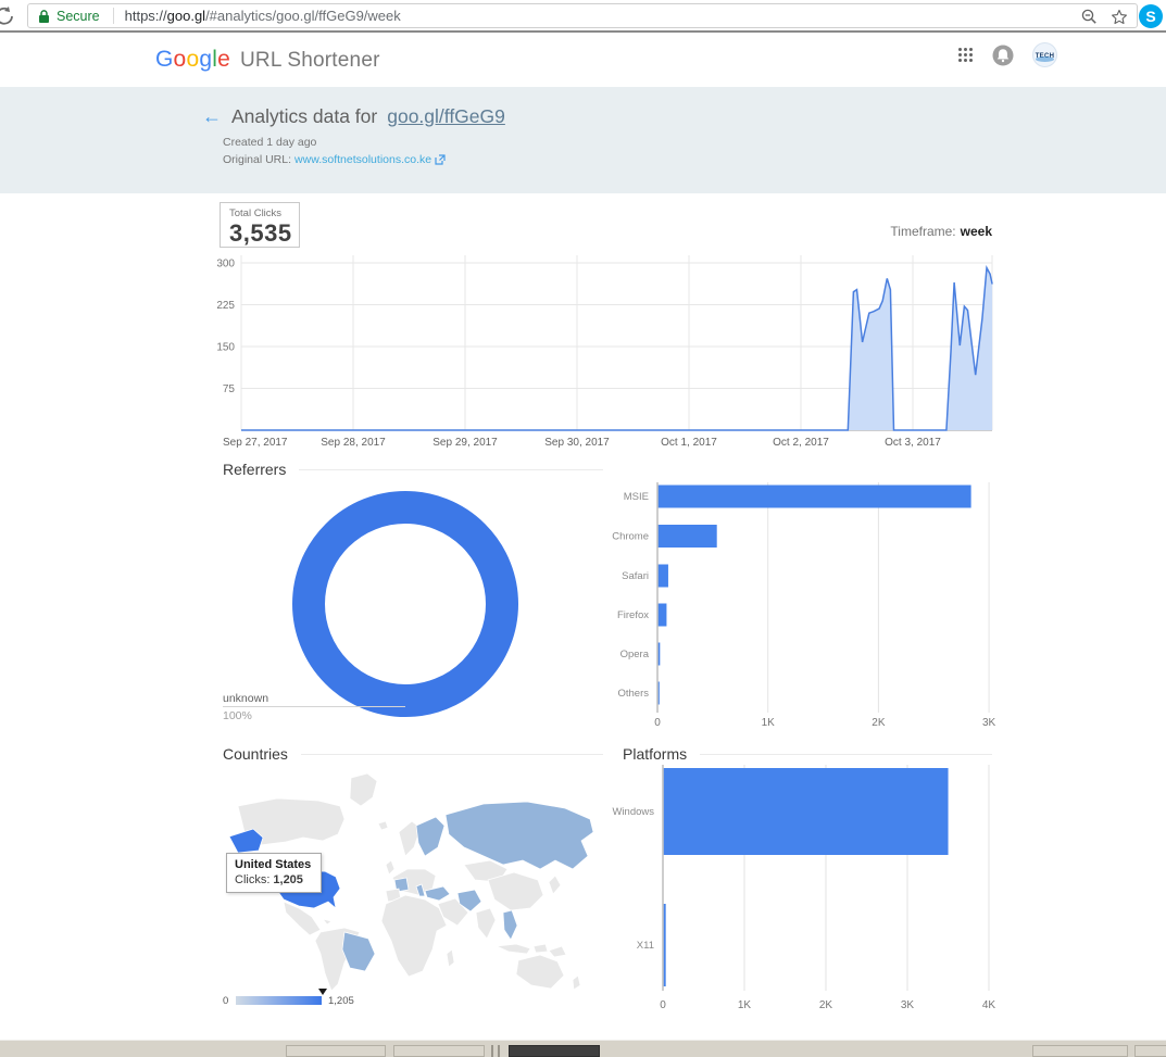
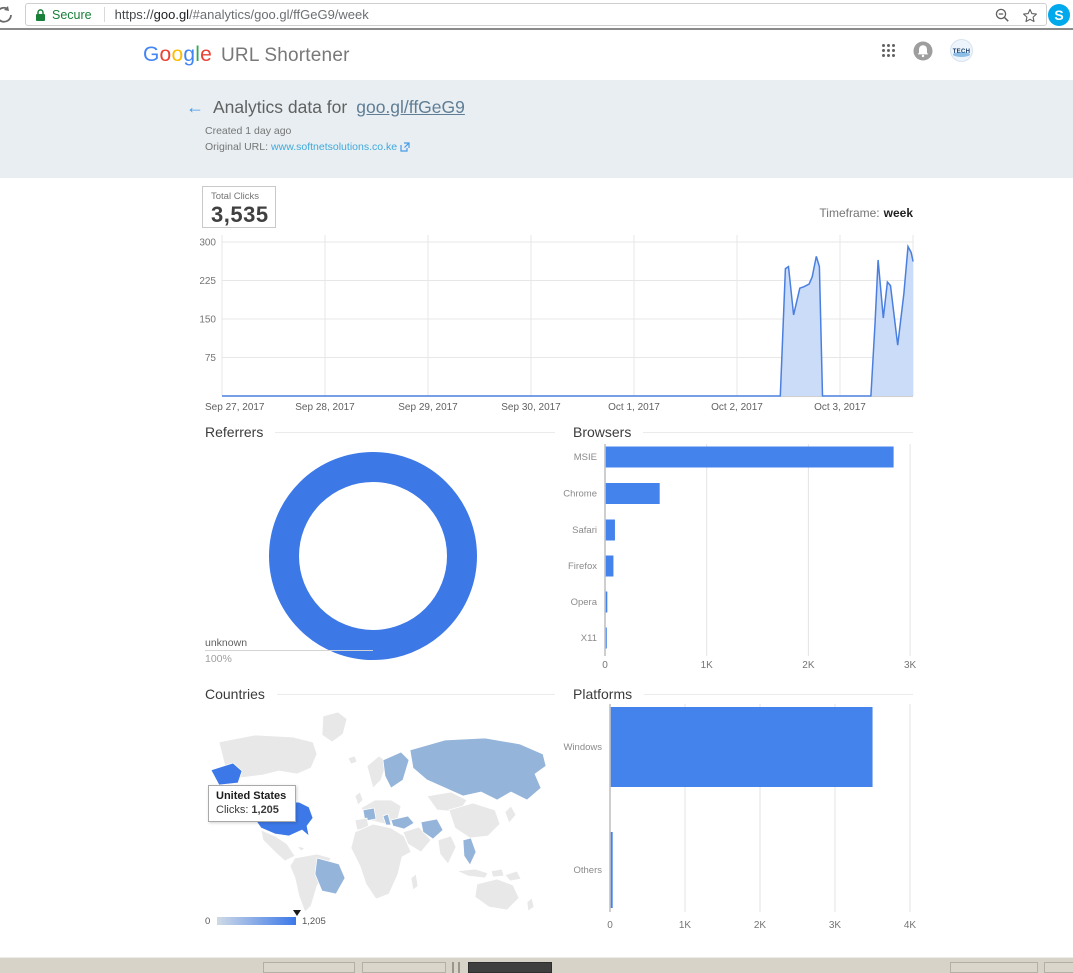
  Secure
  https://goo.gl/#analytics/goo.gl/ffGeG9/week
  S
  G
  o
  o
  g
  l
  e
  URL Shortener
  ←
  Analytics data for
  goo.gl/ffGeG9
  Created 1 day ago
  Original URL:
  www.softnetsolutions.co.ke
  Total Clicks
  3,535
  Timeframe: week
  75
  150
  225
  300
  Sep 27, 2017
  Sep 28, 2017
  Sep 29, 2017
  Sep 30, 2017
  Oct 1, 2017
  Oct 2, 2017
  Oct 3, 2017
  Referrers
  unknown
  100%
+ Browsers
  0
  1K
  2K
  3K
  MSIE
  Chrome
  Safari
  Firefox
  Opera
- Others
+ X11
  Countries
  United States
  Clicks: 1,205
  0
  1,205
  Platforms
  0
  1K
  2K
  3K
  4K
  Windows
- X11
+ Others
